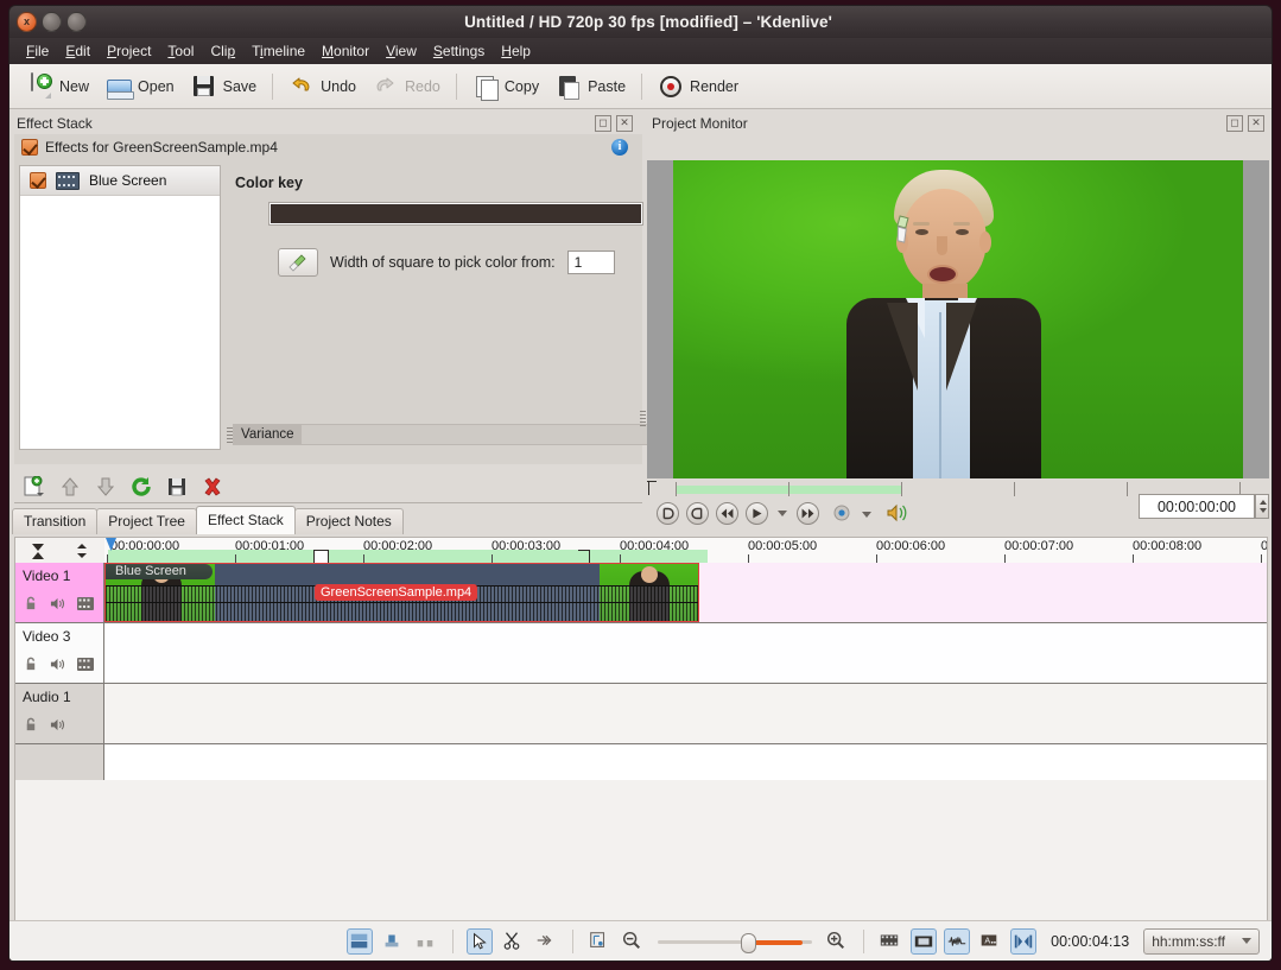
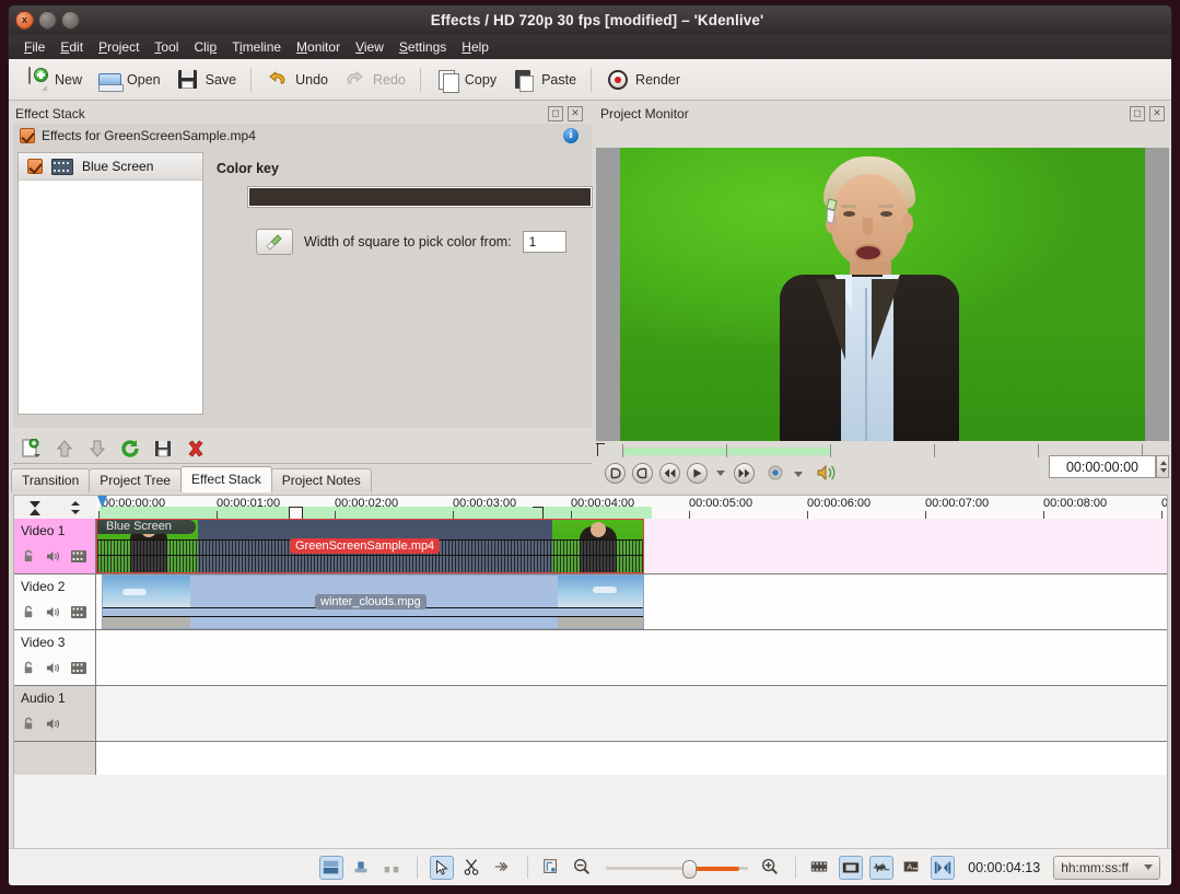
  x
- Untitled / HD 720p 30 fps [modified] – 'Kdenlive'
+ Effects / HD 720p 30 fps [modified] – 'Kdenlive'
  File
  Edit
  Project
  Tool
  Clip
  Timeline
  Monitor
  View
  Settings
  Help
  New
  Open
  Save
  Undo
  Redo
  Copy
  Paste
  Render
  Effect Stack
  ◻
  ✕
  Effects for GreenScreenSample.mp4
  i
  Blue Screen
  Color key
  Width of square to pick color from:
  1
- Variance
  Transition
  Project Tree
  Effect Stack
  Project Notes
  Project Monitor
  ◻
  ✕
  00:00:00:00
  00:00:00:00
  00:00:01:00
  00:00:02:00
  00:00:03:00
  00:00:04:00
  00:00:05:00
  00:00:06:00
  00:00:07:00
  00:00:08:00
  Video 1
  Blue Screen
  GreenScreenSample.mp4
+ Video 2
+ winter_clouds.mpg
  Video 3
  Audio 1
  A
  00:00:04:13
  hh:mm:ss:ff
